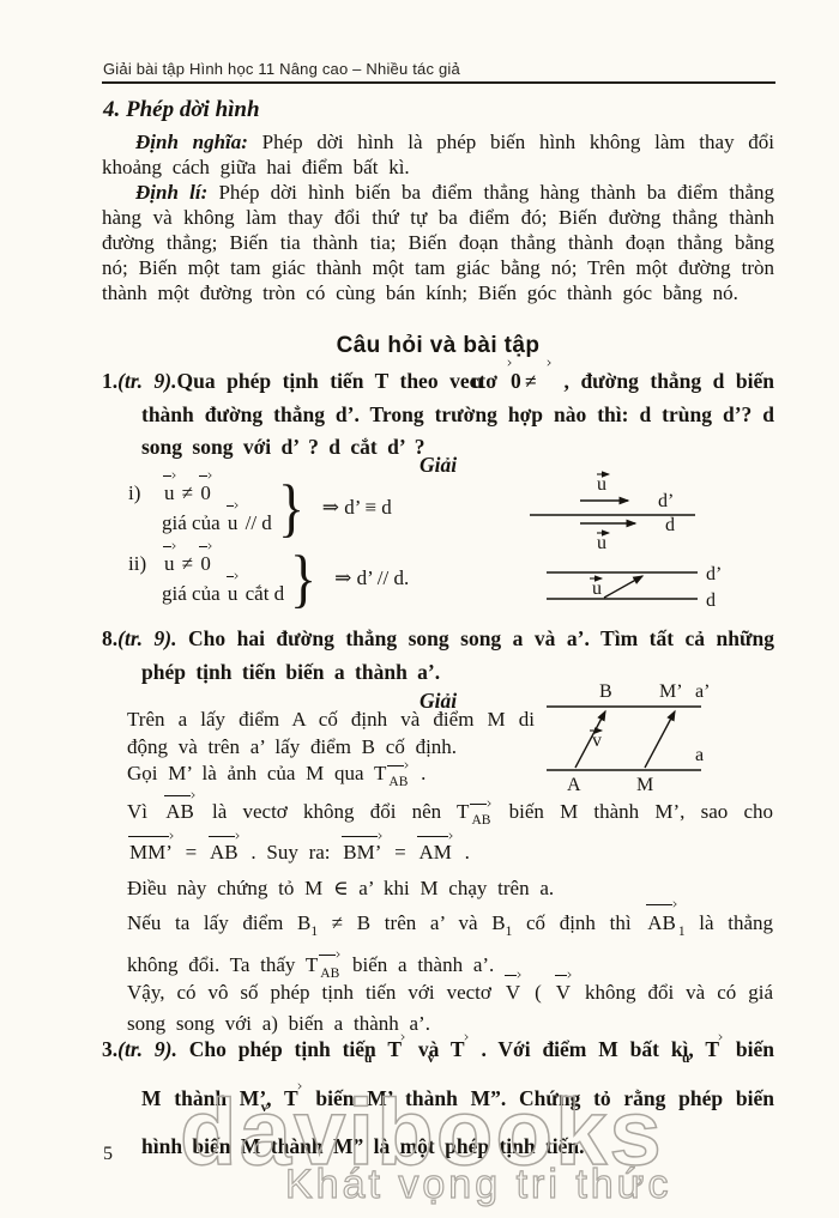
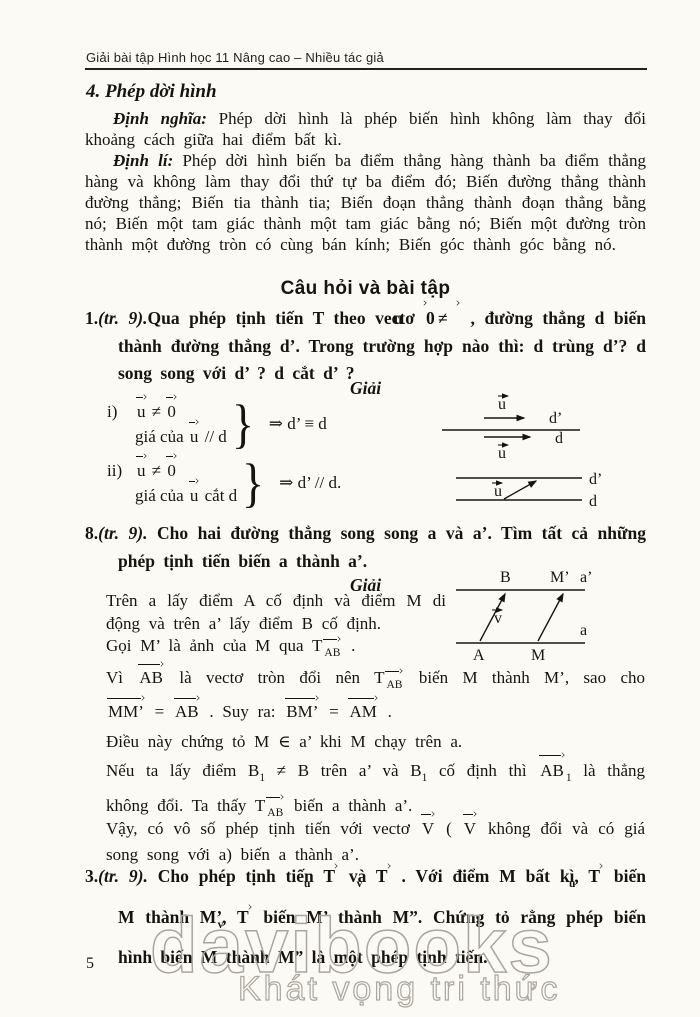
  Giải bài tập Hình học 11 Nâng cao – Nhiều tác giả
  4. Phép dời hình
  Định nghĩa: Phép dời hình là phép biến hình không làm thay đổi khoảng cách giữa hai điểm bất kì.
- Định lí: Phép dời hình biến ba điểm thẳng hàng thành ba điểm thẳng hàng và không làm thay đổi thứ tự ba điểm đó; Biến đường thẳng thành đường thẳng; Biến tia thành tia; Biến đoạn thẳng thành đoạn thẳng bằng nó; Biến một tam giác thành một tam giác bằng nó; Trên một đường tròn thành một đường tròn có cùng bán kính; Biến góc thành góc bằng nó.
+ Định lí: Phép dời hình biến ba điểm thẳng hàng thành ba điểm thẳng hàng và không làm thay đổi thứ tự ba điểm đó; Biến đường thẳng thành đường thẳng; Biến tia thành tia; Biến đoạn thẳng thành đoạn thẳng bằng nó; Biến một tam giác thành một tam giác bằng nó; Biến một đường tròn thành một đường tròn có cùng bán kính; Biến góc thành góc bằng nó.
  Câu hỏi và bài tập
  1.(tr. 9).Qua phép tịnh tiến T theo vectơ u ≠ 0 , đường thẳng d biến thành đường thẳng d’. Trong trường hợp nào thì: d trùng d’? d song song với d’ ? d cắt d’ ?
  Giải
  i) u ≠ 0
  giá của u // d
  }
  ⇒ d’ ≡ d
  ii) u ≠ 0
  giá của u cắt d
  }
  ⇒ d’ // d.
  u
  u
  d’
  d
  u
  d’
  d
  8.(tr. 9). Cho hai đường thẳng song song a và a’. Tìm tất cả những phép tịnh tiến biến a thành a’.
  Giải
  Trên a lấy điểm A cố định và điểm M di động và trên a’ lấy điểm B cố định.
  Gọi M’ là ảnh của M qua T AB .
  B
  M’
  a’
  a
  A
  M
  v
- Vì AB là vectơ không đổi nên T AB biến M thành M’, sao cho
+ Vì AB là vectơ tròn đổi nên T AB biến M thành M’, sao cho
  MM’ = AB . Suy ra: BM’ = AM .
  Điều này chứng tỏ M ∈ a’ khi M chạy trên a.
  Nếu ta lấy điểm B1 ≠ B trên a’ và B1 cố định thì AB 1 là thẳng không đổi. Ta thấy T AB biến a thành a’.
  Vậy, có vô số phép tịnh tiến với vectơ V ( V không đổi và có giá song song với a) biến a thành a’.
  3.(tr. 9). Cho phép tịnh tiến Tu và Tv . Với điểm M bất kì, Tu biến M thành M’, Tv biến M’ thành M”. Chứng tỏ rằng phép biến hình biến M thành M” là một phép tịnh tiến.
  5
  davibooks
  Khát vọng tri thức
